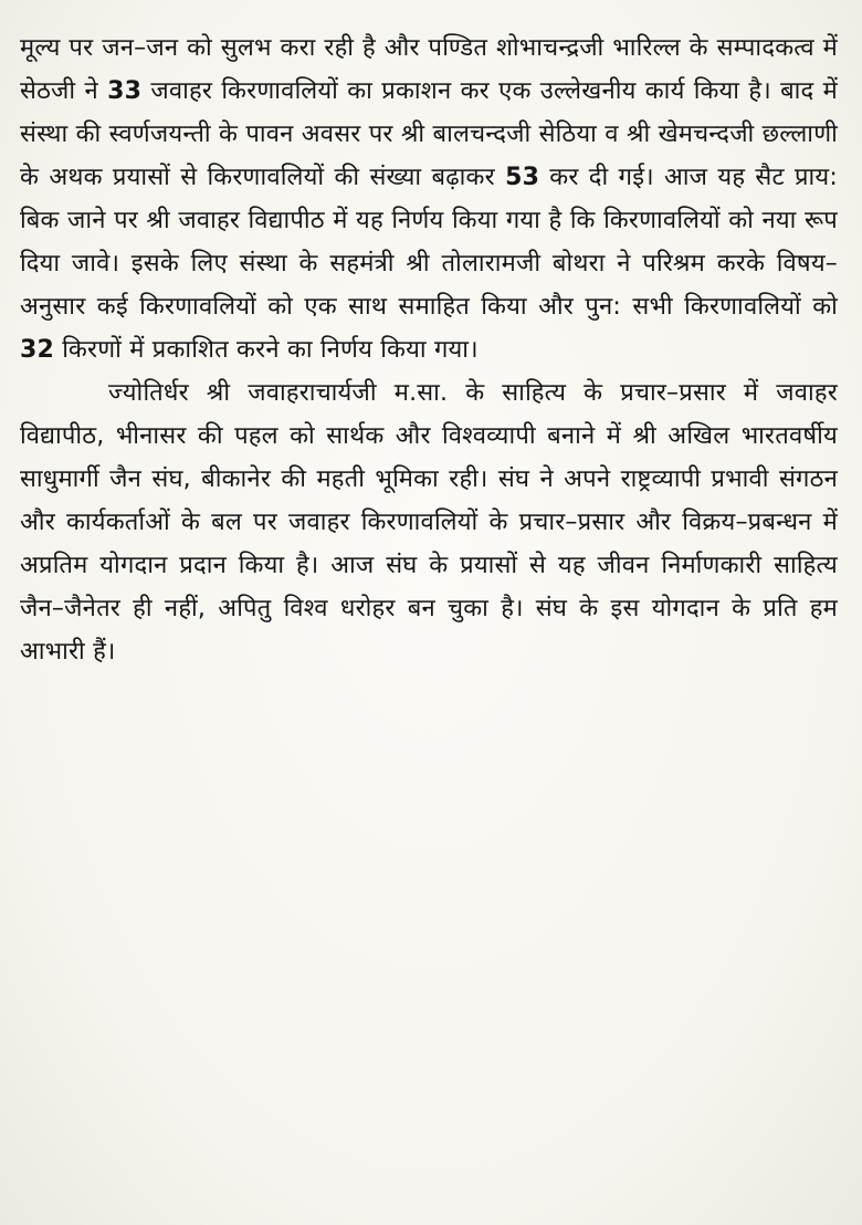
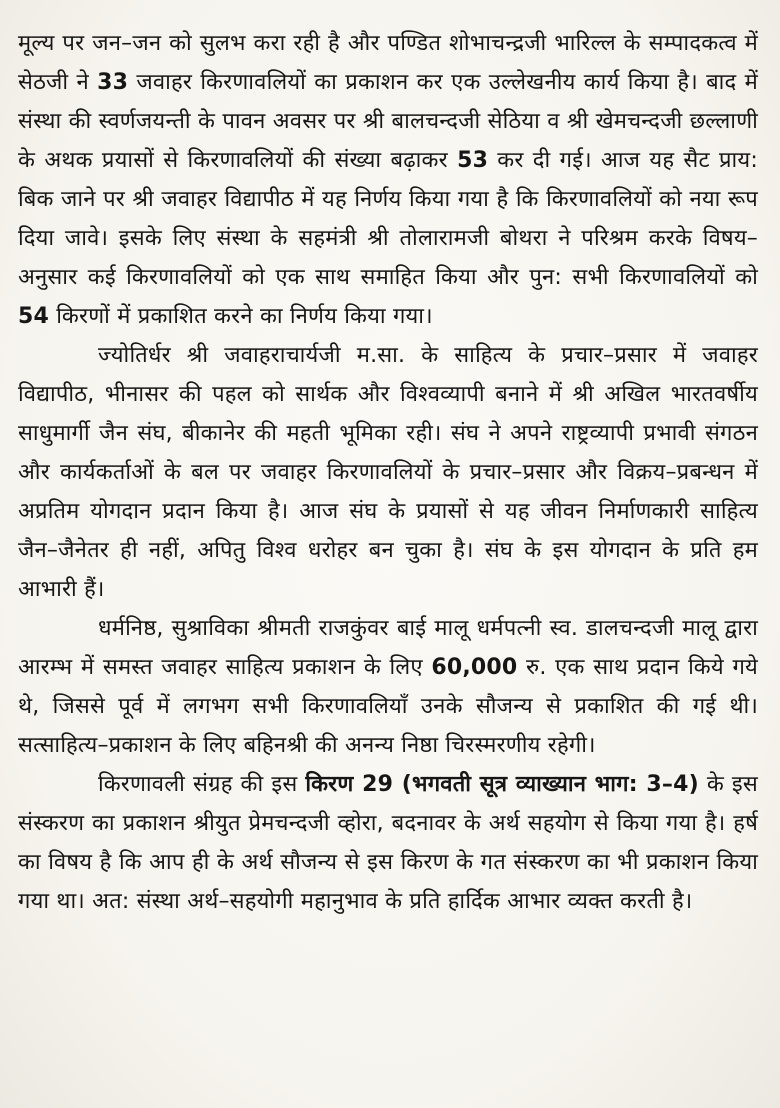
- मूल्य पर जन–जन को सुलभ करा रही है और पण्डित शोभाचन्द्रजी भारिल्ल के सम्पादकत्व में सेठजी ने 33 जवाहर किरणावलियों का प्रकाशन कर एक उल्लेखनीय कार्य किया है। बाद में संस्था की स्वर्णजयन्ती के पावन अवसर पर श्री बालचन्दजी सेठिया व श्री खेमचन्दजी छल्लाणी के अथक प्रयासों से किरणावलियों की संख्या बढ़ाकर 53 कर दी गई। आज यह सैट प्राय: बिक जाने पर श्री जवाहर विद्यापीठ में यह निर्णय किया गया है कि किरणावलियों को नया रूप दिया जावे। इसके लिए संस्था के सहमंत्री श्री तोलारामजी बोथरा ने परिश्रम करके विषय–अनुसार कई किरणावलियों को एक साथ समाहित किया और पुन: सभी किरणावलियों को 32 किरणों में प्रकाशित करने का निर्णय किया गया।
+ मूल्य पर जन–जन को सुलभ करा रही है और पण्डित शोभाचन्द्रजी भारिल्ल के सम्पादकत्व में सेठजी ने 33 जवाहर किरणावलियों का प्रकाशन कर एक उल्लेखनीय कार्य किया है। बाद में संस्था की स्वर्णजयन्ती के पावन अवसर पर श्री बालचन्दजी सेठिया व श्री खेमचन्दजी छल्लाणी के अथक प्रयासों से किरणावलियों की संख्या बढ़ाकर 53 कर दी गई। आज यह सैट प्राय: बिक जाने पर श्री जवाहर विद्यापीठ में यह निर्णय किया गया है कि किरणावलियों को नया रूप दिया जावे। इसके लिए संस्था के सहमंत्री श्री तोलारामजी बोथरा ने परिश्रम करके विषय–अनुसार कई किरणावलियों को एक साथ समाहित किया और पुन: सभी किरणावलियों को 54 किरणों में प्रकाशित करने का निर्णय किया गया।
  ज्योतिर्धर श्री जवाहराचार्यजी म.सा. के साहित्य के प्रचार–प्रसार में जवाहर विद्यापीठ, भीनासर की पहल को सार्थक और विश्वव्यापी बनाने में श्री अखिल भारतवर्षीय साधुमार्गी जैन संघ, बीकानेर की महती भूमिका रही। संघ ने अपने राष्ट्रव्यापी प्रभावी संगठन और कार्यकर्ताओं के बल पर जवाहर किरणावलियों के प्रचार–प्रसार और विक्रय–प्रबन्धन में अप्रतिम योगदान प्रदान किया है। आज संघ के प्रयासों से यह जीवन निर्माणकारी साहित्य जैन–जैनेतर ही नहीं, अपितु विश्व धरोहर बन चुका है। संघ के इस योगदान के प्रति हम आभारी हैं।
+ धर्मनिष्ठ, सुश्राविका श्रीमती राजकुंवर बाई मालू धर्मपत्नी स्व. डालचन्दजी मालू द्वारा आरम्भ में समस्त जवाहर साहित्य प्रकाशन के लिए 60,000 रु. एक साथ प्रदान किये गये थे, जिससे पूर्व में लगभग सभी किरणावलियाँ उनके सौजन्य से प्रकाशित की गई थी। सत्साहित्य–प्रकाशन के लिए बहिनश्री की अनन्य निष्ठा चिरस्मरणीय रहेगी।
+ किरणावली संग्रह की इस किरण 29 (भगवती सूत्र व्याख्यान भाग: 3–4) के इस संस्करण का प्रकाशन श्रीयुत प्रेमचन्दजी व्होरा, बदनावर के अर्थ सहयोग से किया गया है। हर्ष का विषय है कि आप ही के अर्थ सौजन्य से इस किरण के गत संस्करण का भी प्रकाशन किया गया था। अत: संस्था अर्थ–सहयोगी महानुभाव के प्रति हार्दिक आभार व्यक्त करती है।
